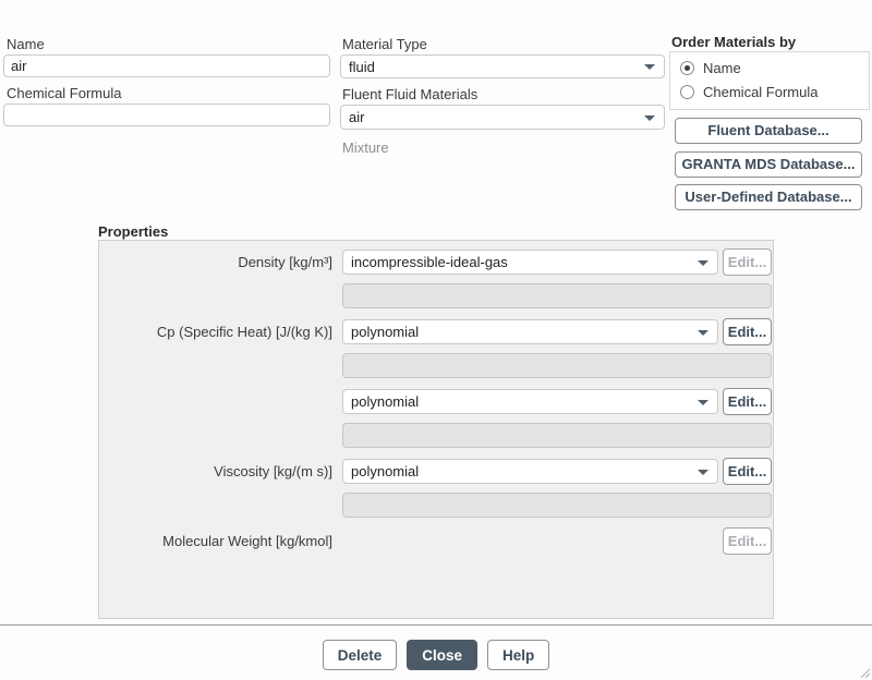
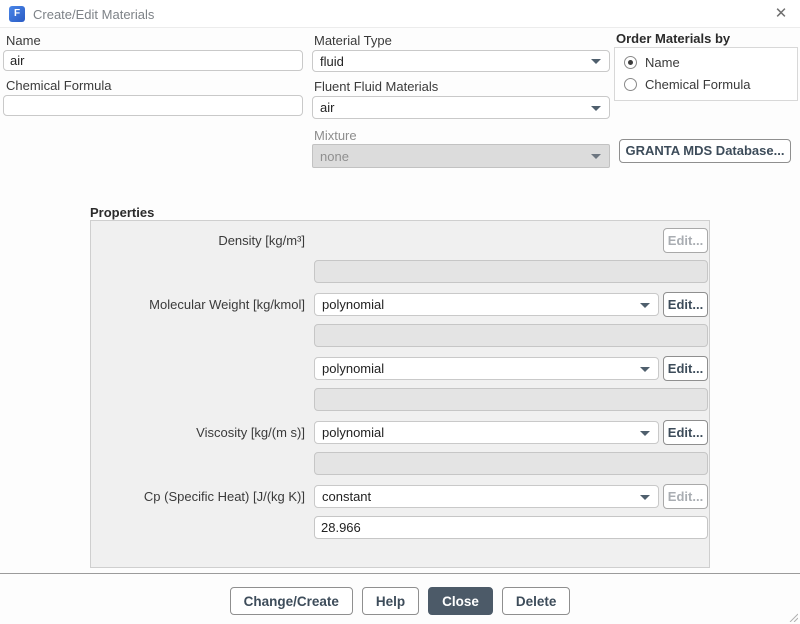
+ F
+ Create/Edit Materials
+ ✕
  Name
  air
  Chemical Formula
  Material Type
  fluid
  Fluent Fluid Materials
  air
  Mixture
+ none
  Order Materials by
  Name
  Chemical Formula
- Fluent Database...
  GRANTA MDS Database...
- User-Defined Database...
  Properties
  Density [kg/m³]
- incompressible-ideal-gas
  Edit...
- Cp (Specific Heat) [J/(kg K)]
+ Molecular Weight [kg/kmol]
  polynomial
  Edit...
  polynomial
  Edit...
  Viscosity [kg/(m s)]
  polynomial
  Edit...
- Molecular Weight [kg/kmol]
+ Cp (Specific Heat) [J/(kg K)]
+ constant
  Edit...
+ 28.966
+ Change/Create
- Delete
+ Help
  Close
- Help
+ Delete
